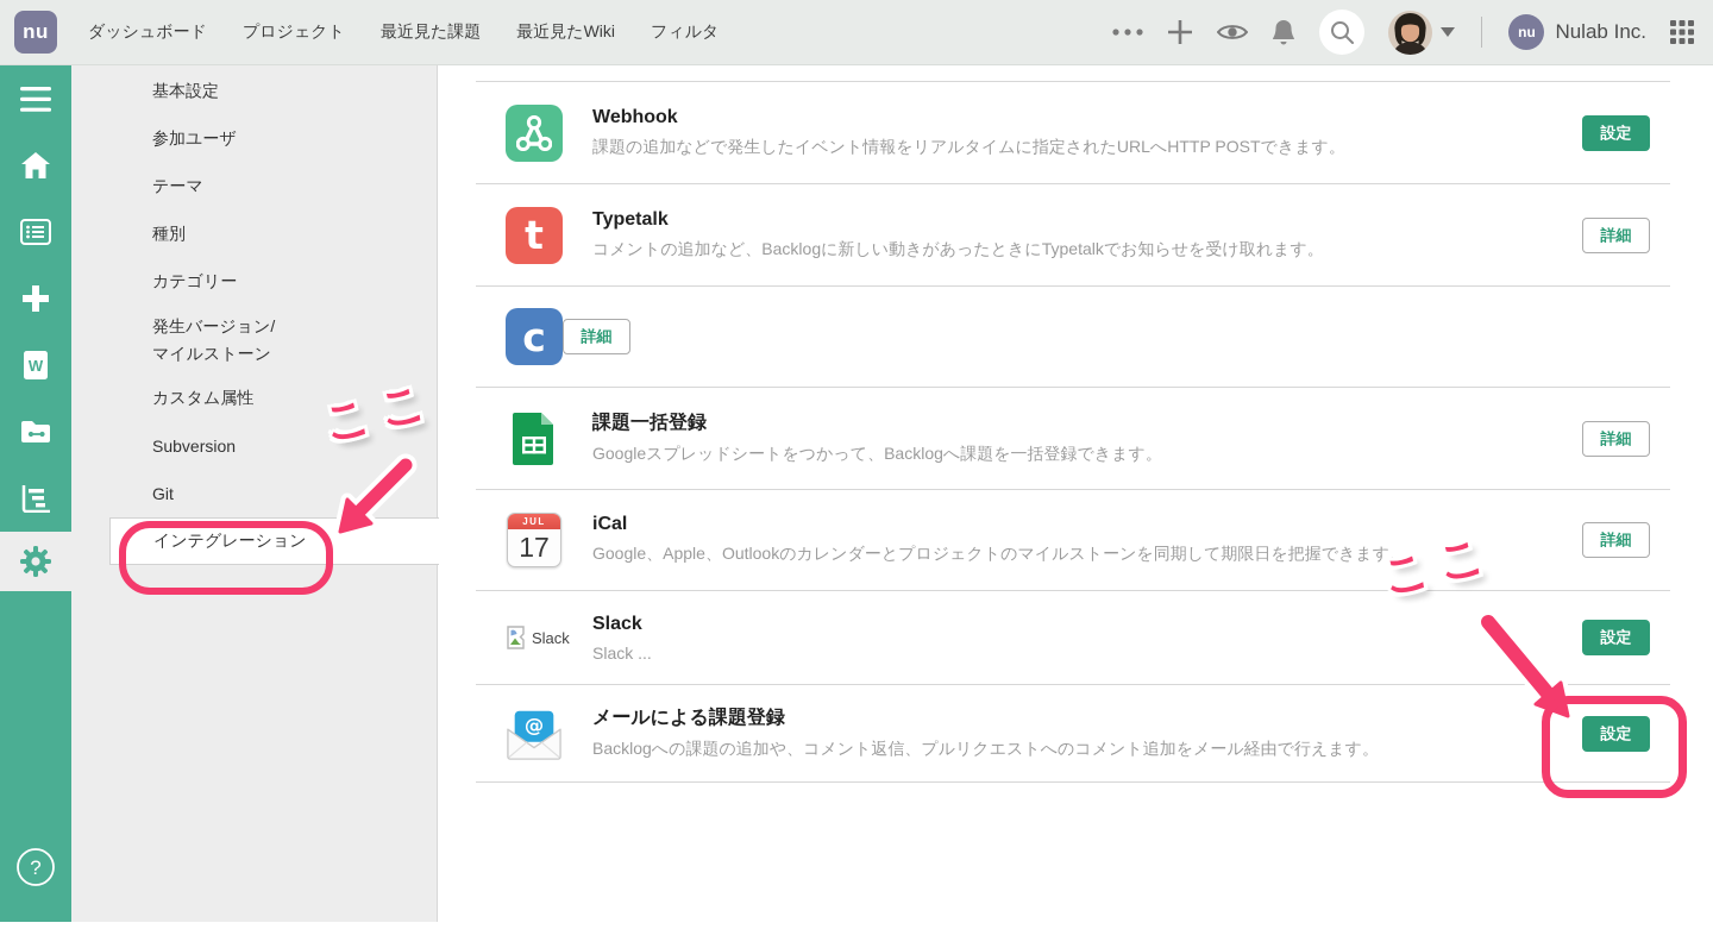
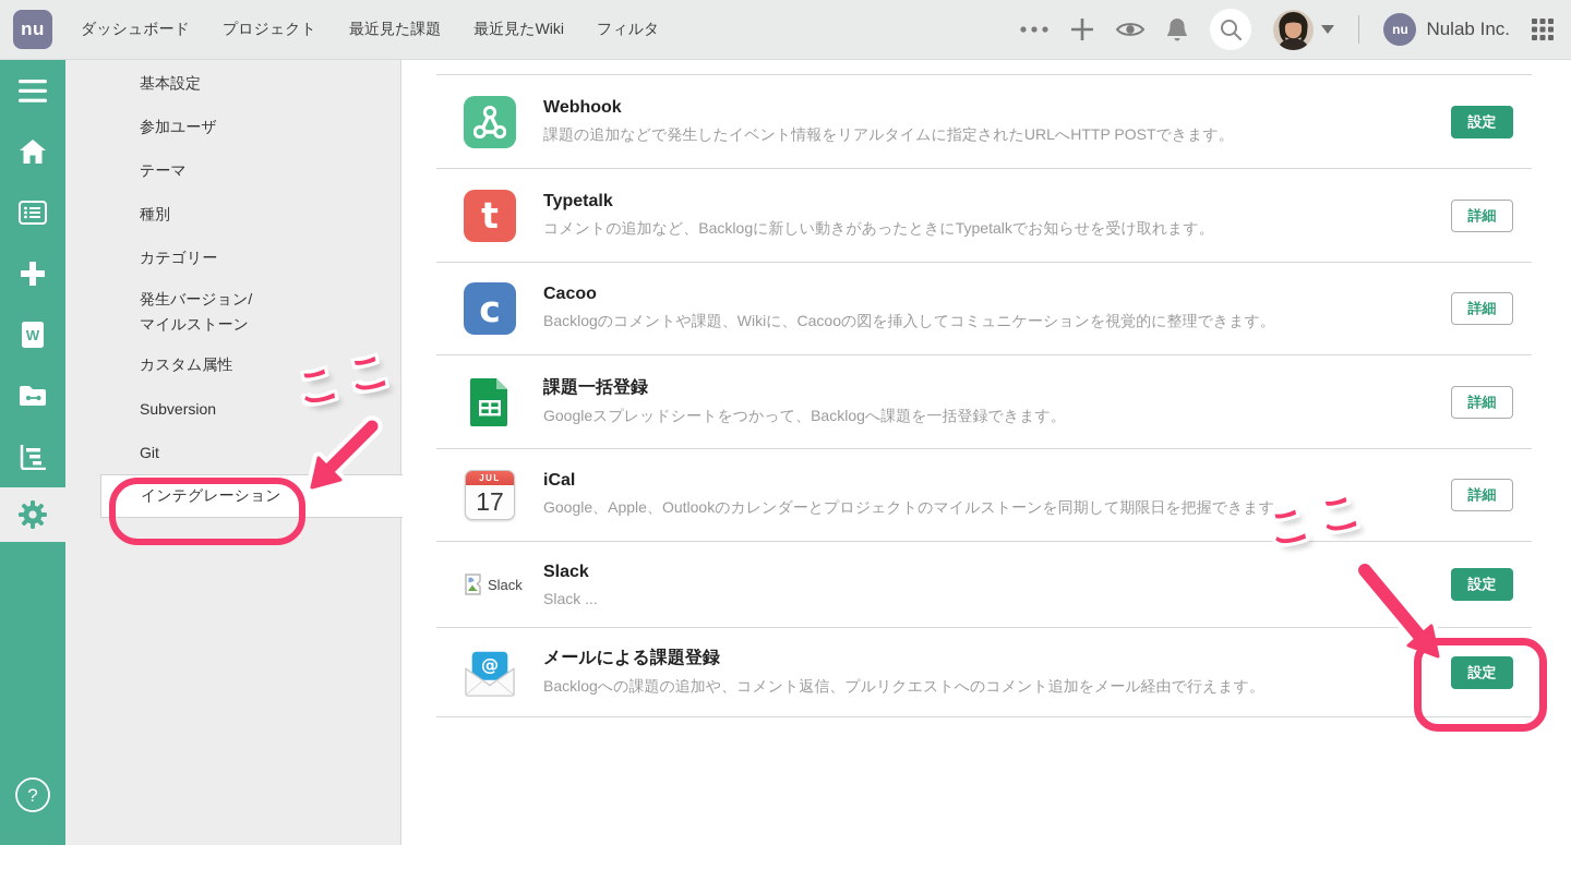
  nu
  ダッシュボード
  プロジェクト
  最近見た課題
  最近見たWiki
  フィルタ
  nu
  Nulab Inc.
  W
  ?
  基本設定
  参加ユーザ
  テーマ
  種別
  カテゴリー
  発生バージョン/
  マイルストーン
  カスタム属性
  Subversion
  Git
  インテグレーション
  Webhook
  課題の追加などで発生したイベント情報をリアルタイムに指定されたURLへHTTP POSTできます。
  設定
  t
  Typetalk
  コメントの追加など、Backlogに新しい動きがあったときにTypetalkでお知らせを受け取れます。
  詳細
  c
+ Cacoo
+ Backlogのコメントや課題、Wikiに、Cacooの図を挿入してコミュニケーションを視覚的に整理できます。
  詳細
  課題一括登録
  Googleスプレッドシートをつかって、Backlogへ課題を一括登録できます。
  詳細
  JUL
  17
  iCal
  Google、Apple、Outlookのカレンダーとプロジェクトのマイルストーンを同期して期限日を把握できます。
  詳細
  Slack
  Slack
  Slack ...
  設定
  @
  メールによる課題登録
  Backlogへの課題の追加や、コメント返信、プルリクエストへのコメント追加をメール経由で行えます。
  設定
